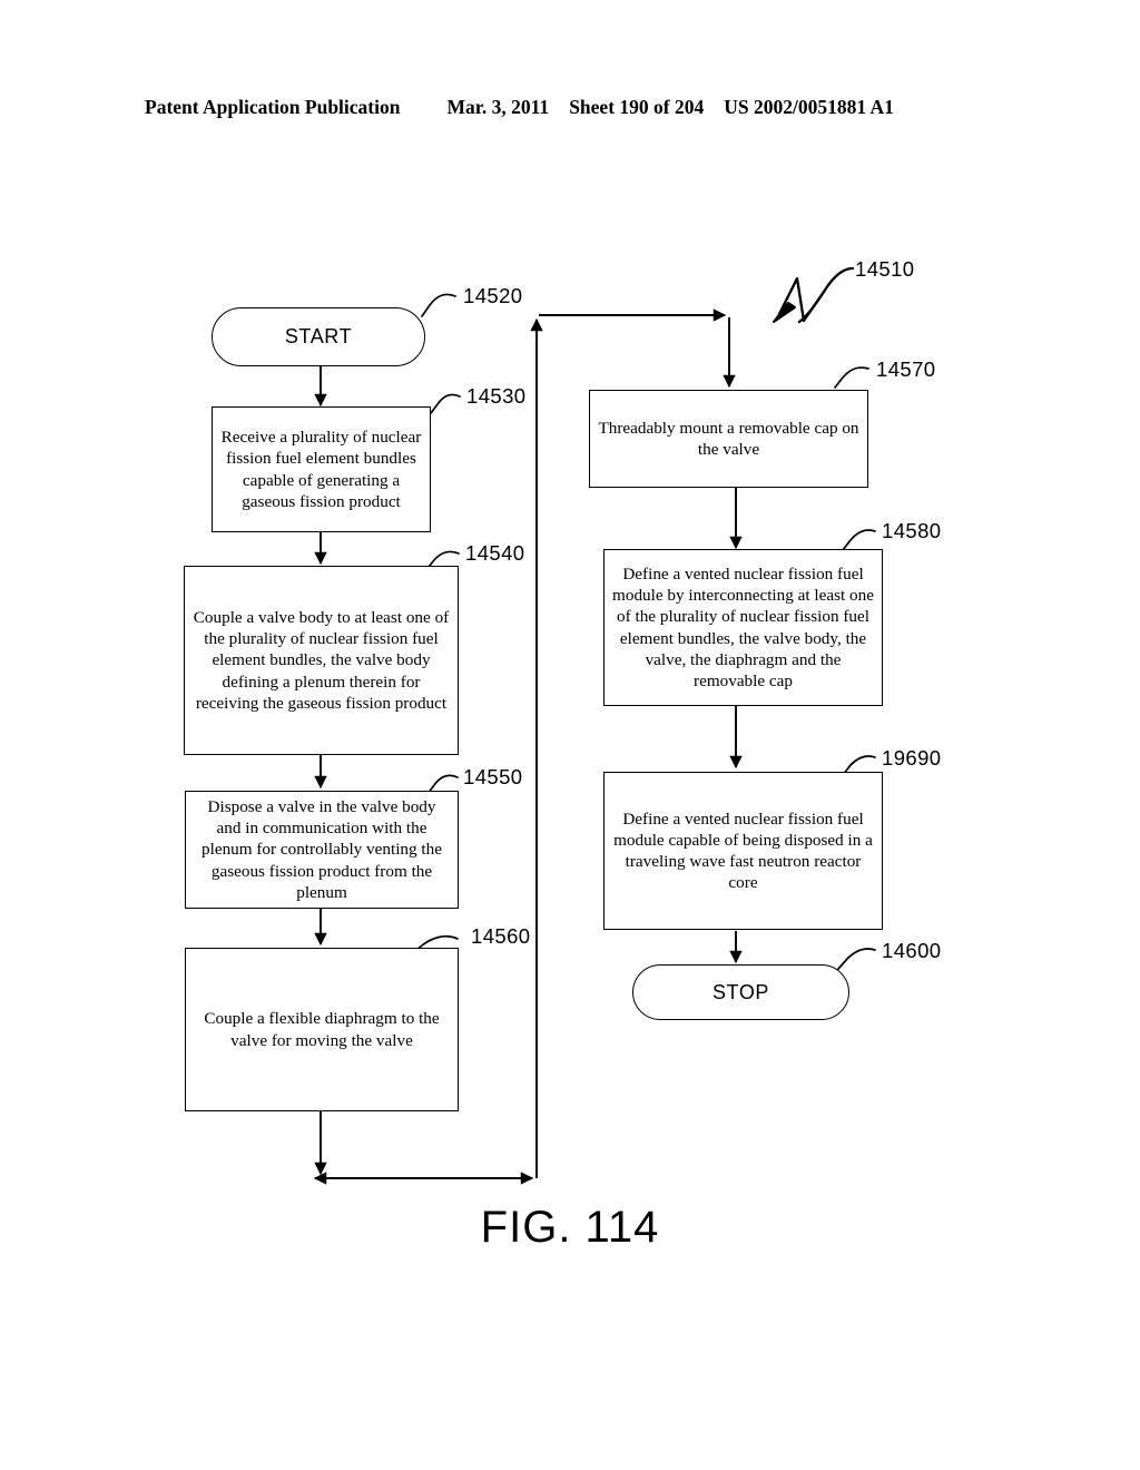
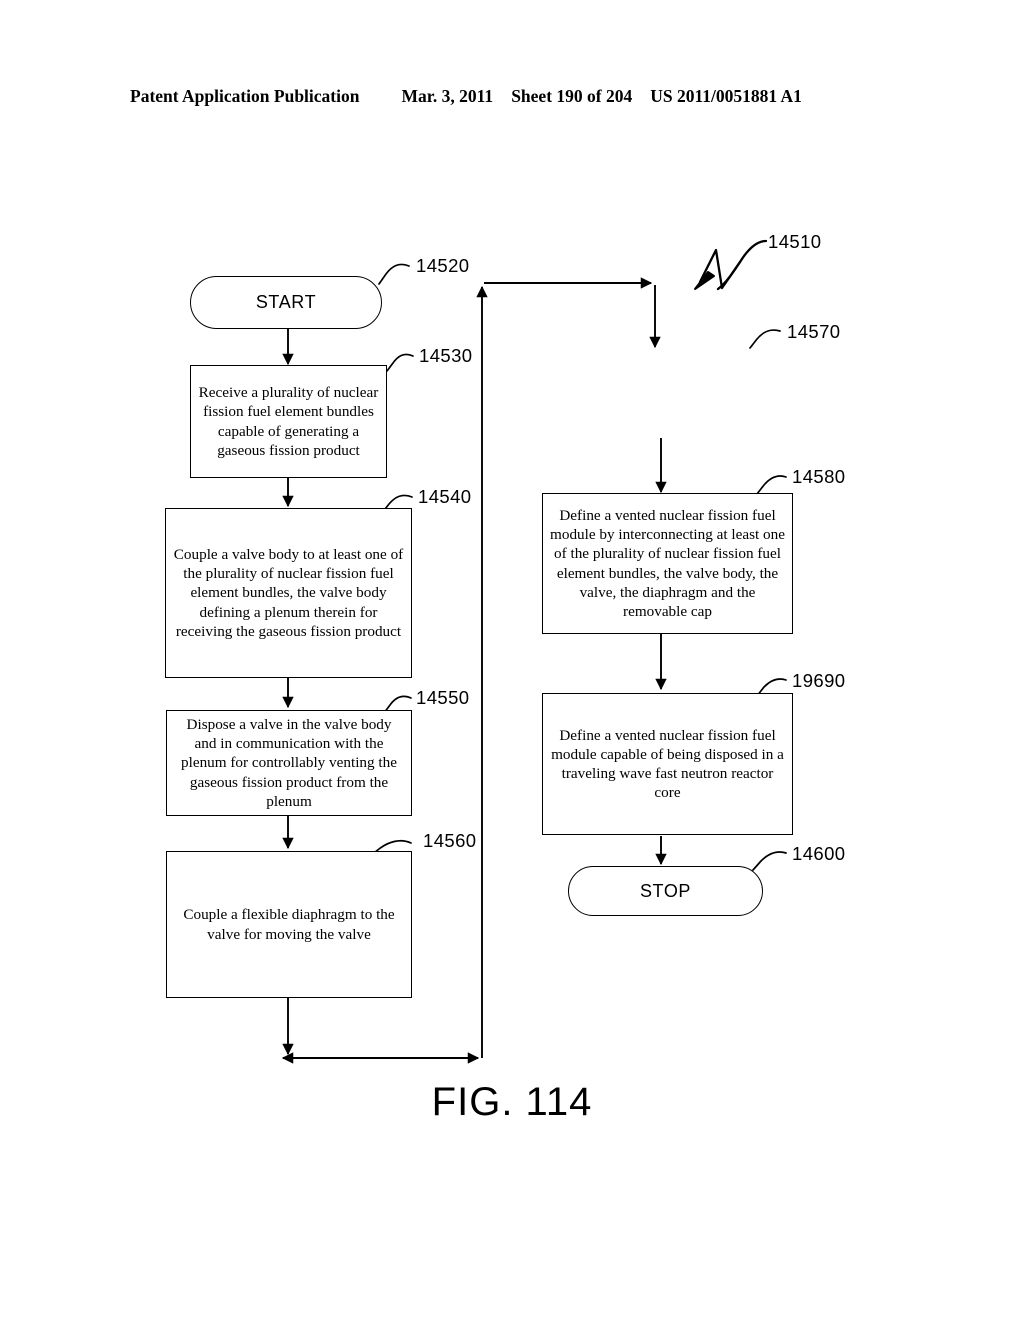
  Patent Application Publication
  Mar. 3, 2011
  Sheet 190 of 204
- US 2002/0051881 A1
+ US 2011/0051881 A1
  START
  14520
  Receive a plurality of nuclear fission fuel element bundles capable of generating a gaseous fission product
  14530
  Couple a valve body to at least one of the plurality of nuclear fission fuel element bundles, the valve body defining a plenum therein for receiving the gaseous fission product
  14540
  Dispose a valve in the valve body and in communication with the plenum for controllably venting the gaseous fission product from the plenum
  14550
  Couple a flexible diaphragm to the valve for moving the valve
  14560
- Threadably mount a removable cap on the valve
  14570
  Define a vented nuclear fission fuel module by interconnecting at least one of the plurality of nuclear fission fuel element bundles, the valve body, the valve, the diaphragm and the removable cap
  14580
  Define a vented nuclear fission fuel module capable of being disposed in a traveling wave fast neutron reactor core
  19690
  STOP
  14600
  14510
  FIG. 114
